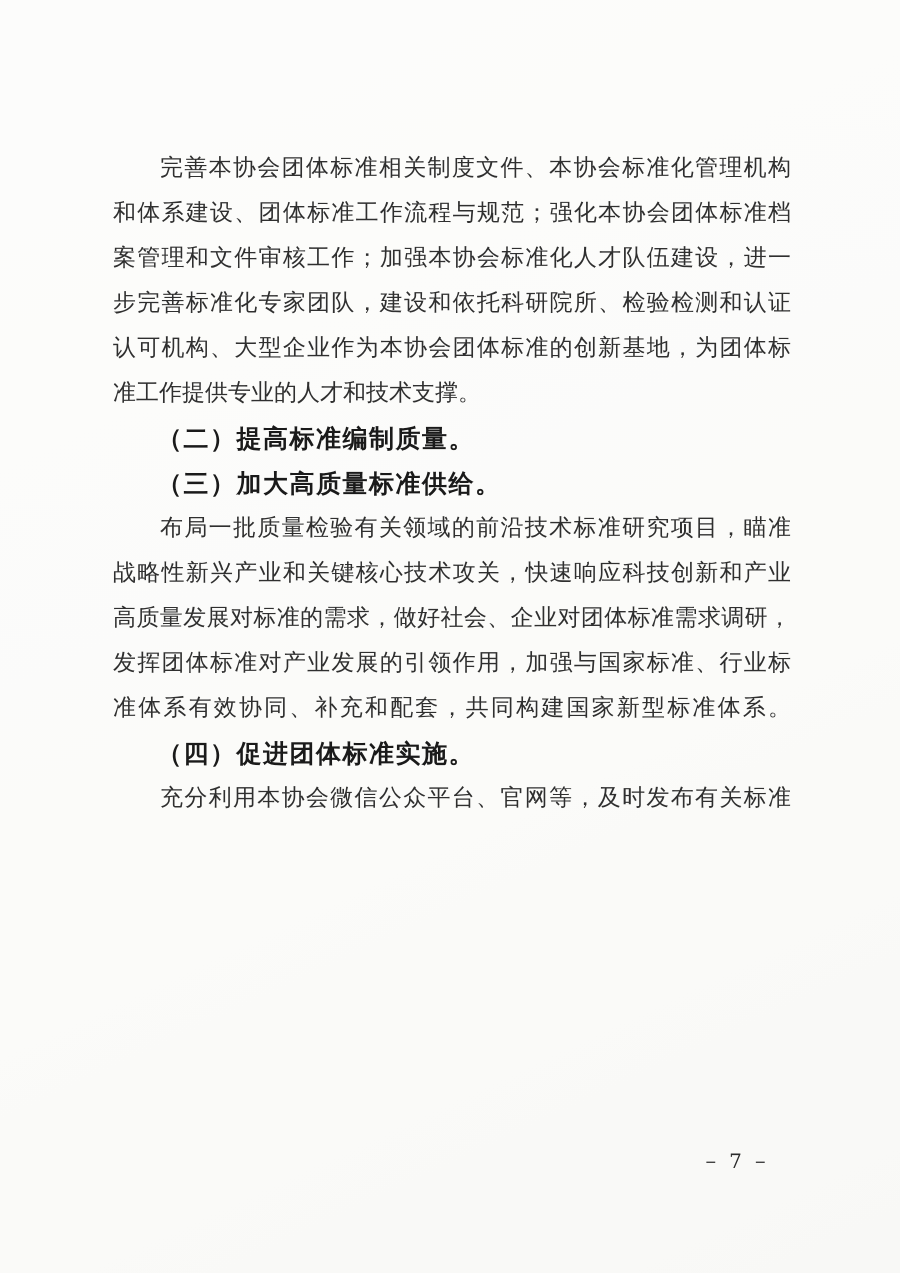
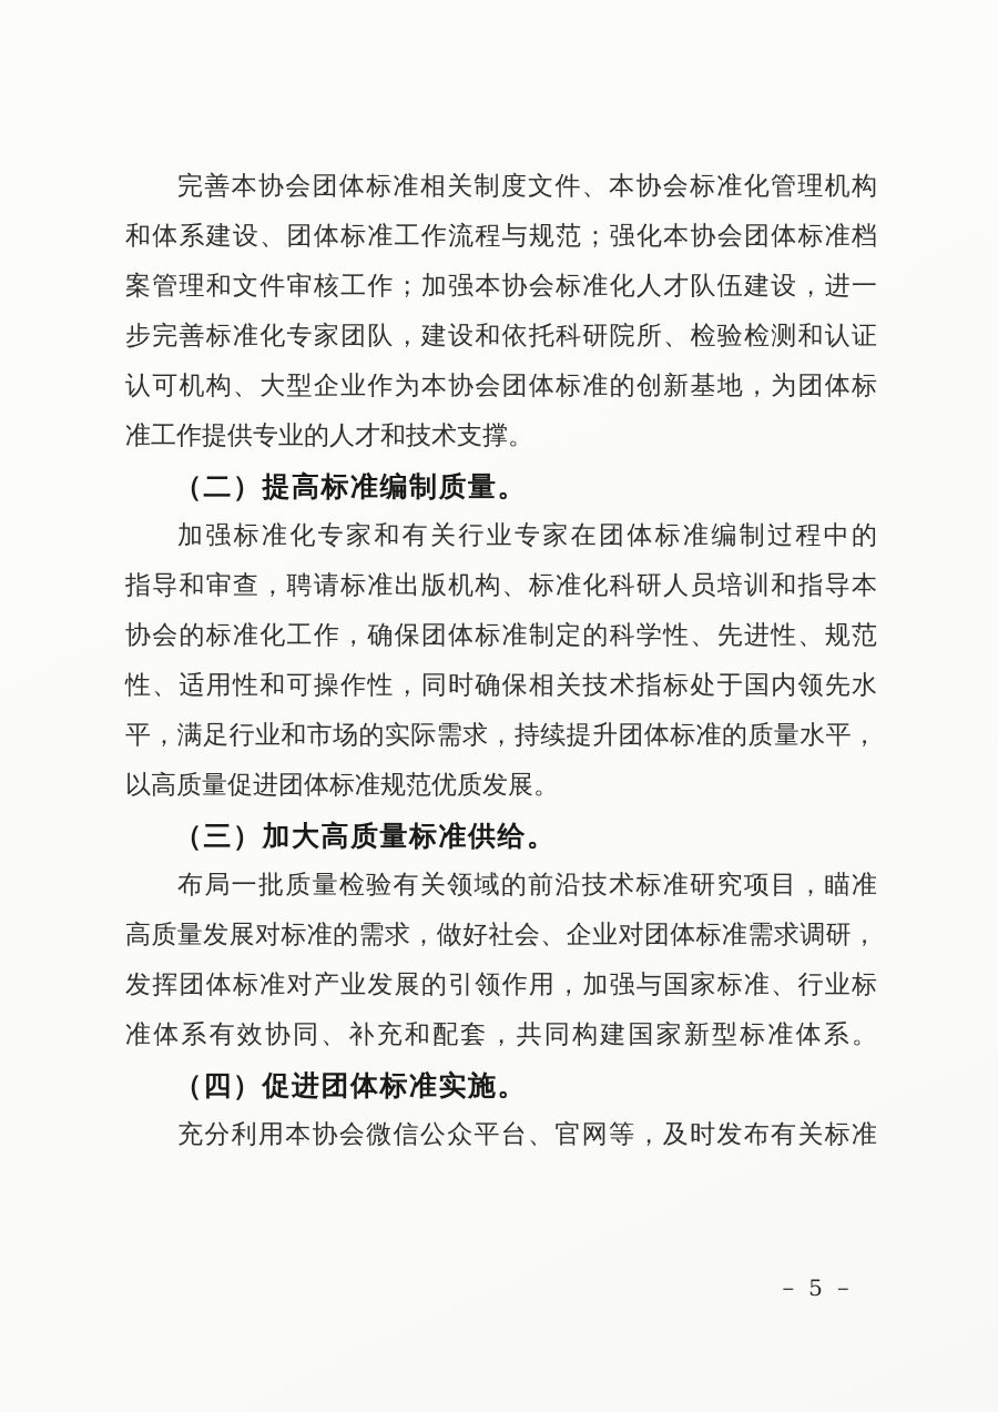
  完善本协会团体标准相关制度文件、本协会标准化管理机构
  和体系建设、团体标准工作流程与规范；强化本协会团体标准档
  案管理和文件审核工作；加强本协会标准化人才队伍建设，进一
  步完善标准化专家团队，建设和依托科研院所、检验检测和认证
  认可机构、大型企业作为本协会团体标准的创新基地，为团体标
  准工作提供专业的人才和技术支撑。
  （二）提高标准编制质量。
+ 加强标准化专家和有关行业专家在团体标准编制过程中的
+ 指导和审查，聘请标准出版机构、标准化科研人员培训和指导本
+ 协会的标准化工作，确保团体标准制定的科学性、先进性、规范
+ 性、适用性和可操作性，同时确保相关技术指标处于国内领先水
+ 平，满足行业和市场的实际需求，持续提升团体标准的质量水平，
+ 以高质量促进团体标准规范优质发展。
  （三）加大高质量标准供给。
  布局一批质量检验有关领域的前沿技术标准研究项目，瞄准
- 战略性新兴产业和关键核心技术攻关，快速响应科技创新和产业
  高质量发展对标准的需求，做好社会、企业对团体标准需求调研，
  发挥团体标准对产业发展的引领作用，加强与国家标准、行业标
  准体系有效协同、补充和配套，共同构建国家新型标准体系。
  （四）促进团体标准实施。
  充分利用本协会微信公众平台、官网等，及时发布有关标准
- － 7 －
+ － 5 －
